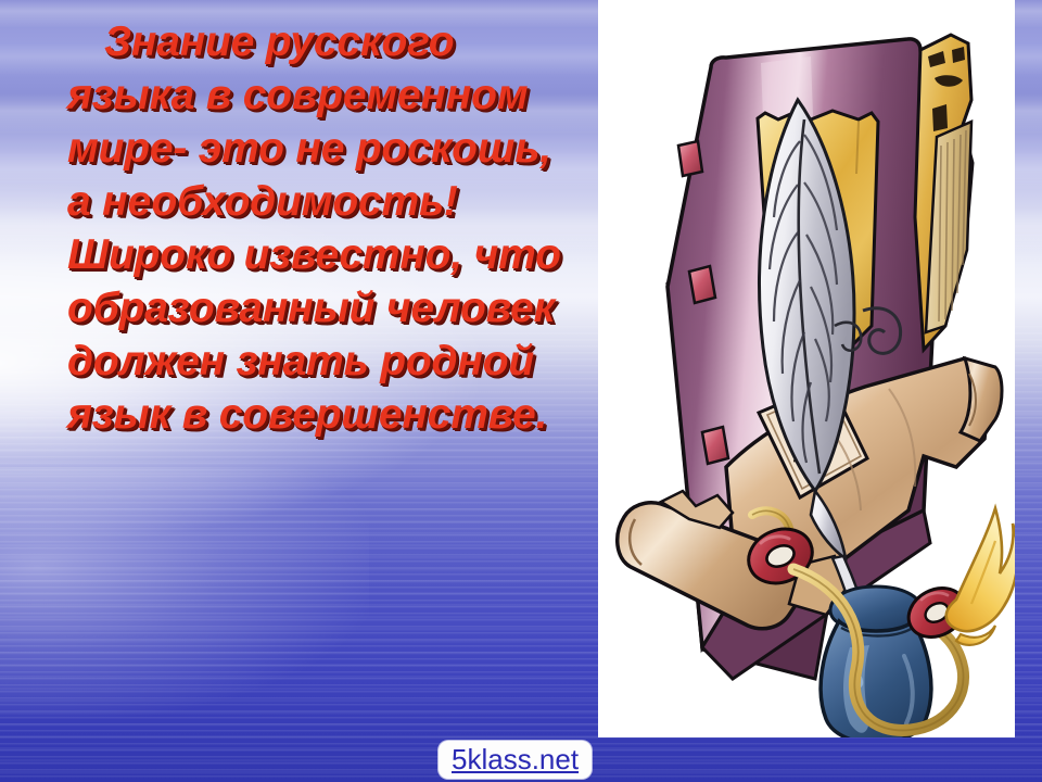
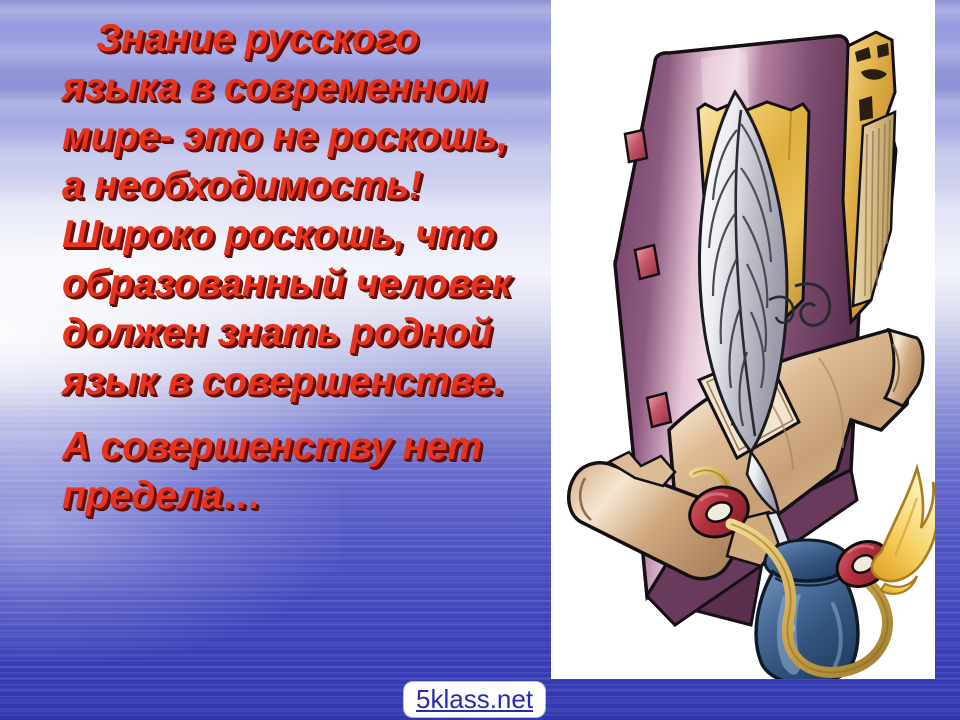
- Знание русского языка в современном мире- это не роскошь, а необходимость! Широко известно, что образованный человек должен знать родной язык в совершенстве.
+ Знание русского языка в современном мире- это не роскошь, а необходимость! Широко роскошь, что образованный человек должен знать родной язык в совершенстве.
+ А совершенству нет предела…
  5klass.net
